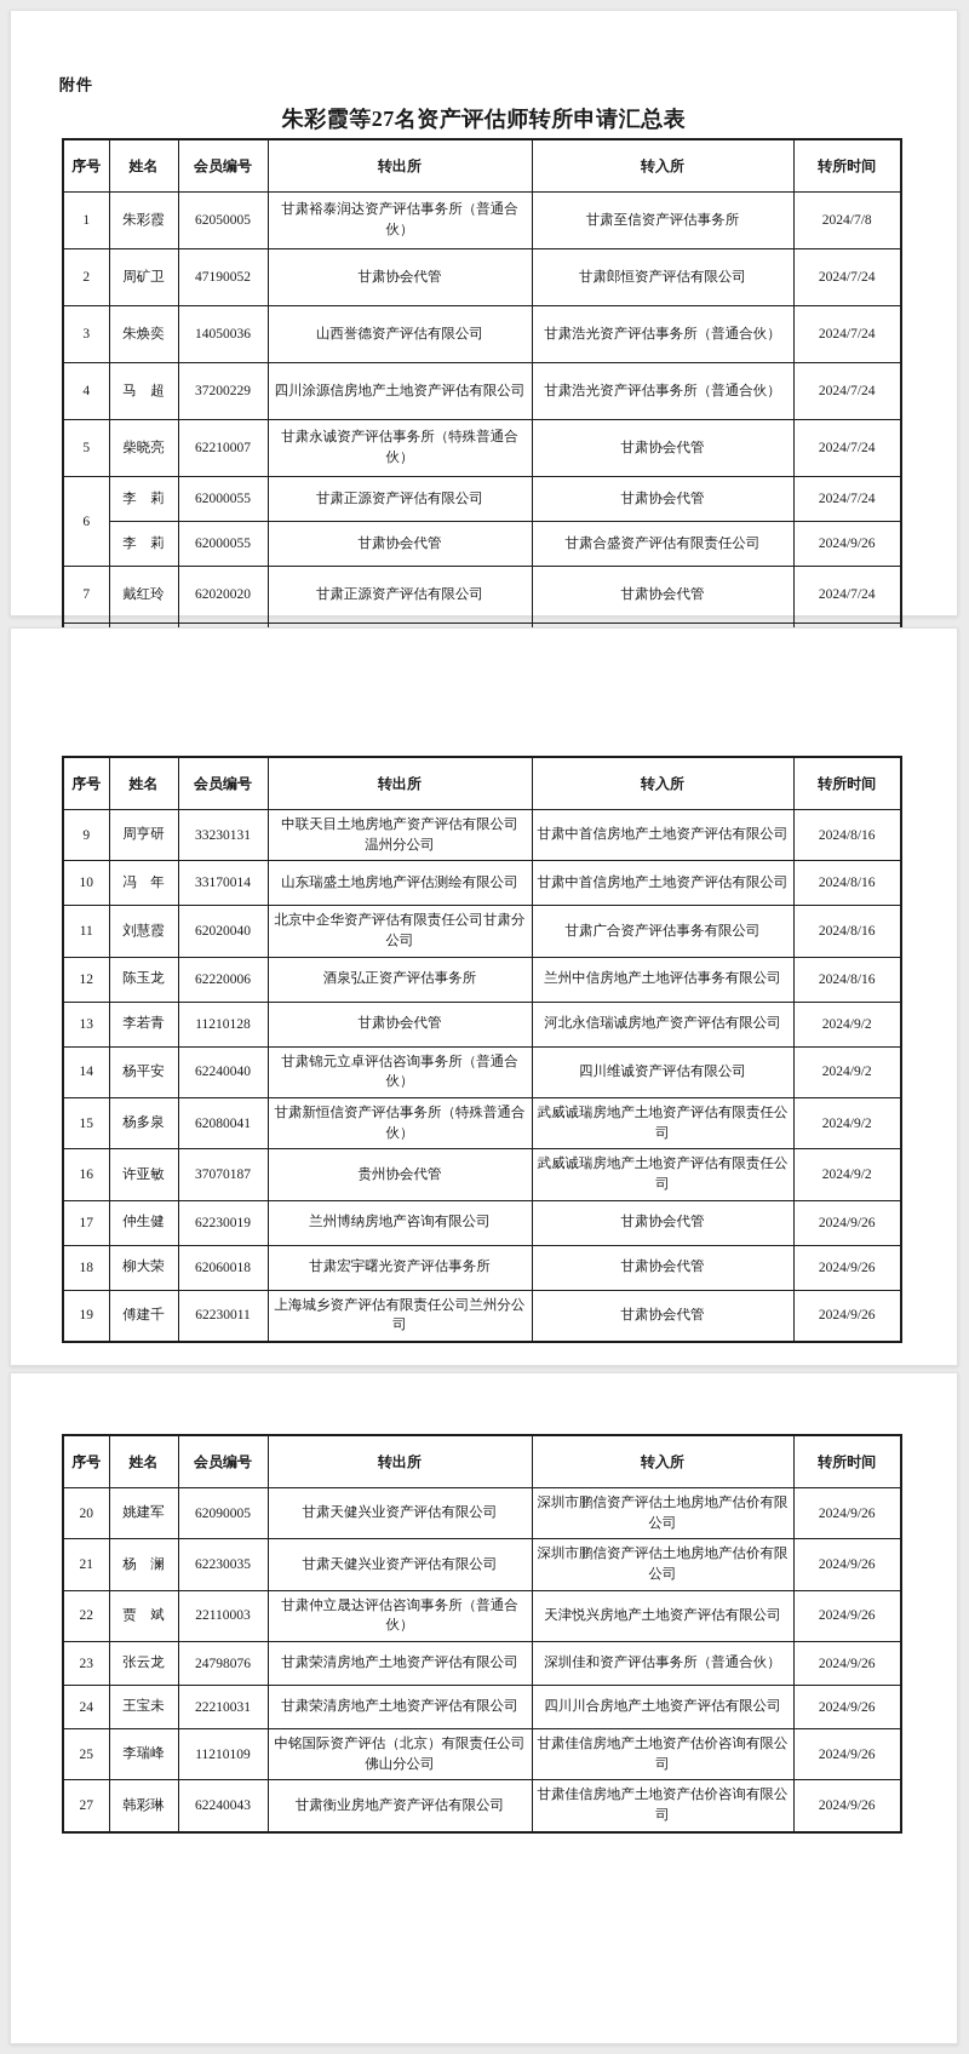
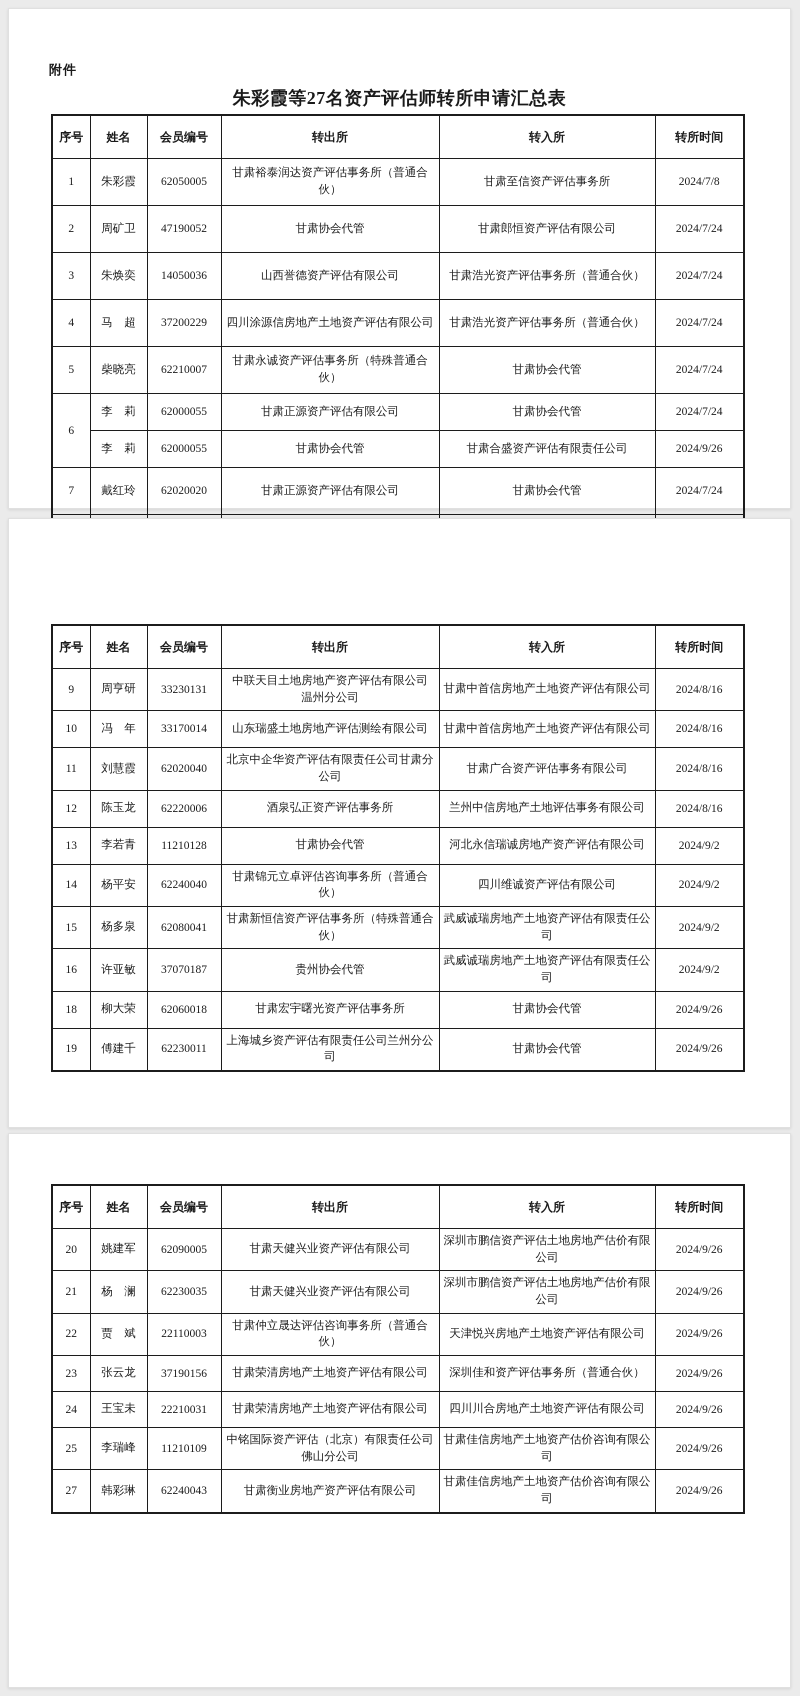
  附件
  朱彩霞等27名资产评估师转所申请汇总表
  序号	姓名	会员编号	转出所	转入所	转所时间
  1	朱彩霞	62050005	甘肃裕泰润达资产评估事务所（普通合伙）	甘肃至信资产评估事务所	2024/7/8
  2	周矿卫	47190052	甘肃协会代管	甘肃郎恒资产评估有限公司	2024/7/24
  3	朱焕奕	14050036	山西誉德资产评估有限公司	甘肃浩光资产评估事务所（普通合伙）	2024/7/24
  4	马 超	37200229	四川涂源信房地产土地资产评估有限公司	甘肃浩光资产评估事务所（普通合伙）	2024/7/24
  5	柴晓亮	62210007	甘肃永诚资产评估事务所（特殊普通合伙）	甘肃协会代管	2024/7/24
  6	李 莉	62000055	甘肃正源资产评估有限公司	甘肃协会代管	2024/7/24
  李 莉	62000055	甘肃协会代管	甘肃合盛资产评估有限责任公司	2024/9/26
  7	戴红玲	62020020	甘肃正源资产评估有限公司	甘肃协会代管	2024/7/24
  序号	姓名	会员编号	转出所	转入所	转所时间
  9	周亨研	33230131	中联天目土地房地产资产评估有限公司 温州分公司	甘肃中首信房地产土地资产评估有限公司	2024/8/16
  10	冯 年	33170014	山东瑞盛土地房地产评估测绘有限公司	甘肃中首信房地产土地资产评估有限公司	2024/8/16
  11	刘慧霞	62020040	北京中企华资产评估有限责任公司甘肃分公司	甘肃广合资产评估事务有限公司	2024/8/16
  12	陈玉龙	62220006	酒泉弘正资产评估事务所	兰州中信房地产土地评估事务有限公司	2024/8/16
  13	李若青	11210128	甘肃协会代管	河北永信瑞诚房地产资产评估有限公司	2024/9/2
  14	杨平安	62240040	甘肃锦元立卓评估咨询事务所（普通合伙）	四川维诚资产评估有限公司	2024/9/2
  15	杨多泉	62080041	甘肃新恒信资产评估事务所（特殊普通合伙）	武威诚瑞房地产土地资产评估有限责任公司	2024/9/2
  16	许亚敏	37070187	贵州协会代管	武威诚瑞房地产土地资产评估有限责任公司	2024/9/2
- 17	仲生健	62230019	兰州博纳房地产咨询有限公司	甘肃协会代管	2024/9/26
  18	柳大荣	62060018	甘肃宏宇曙光资产评估事务所	甘肃协会代管	2024/9/26
  19	傅建千	62230011	上海城乡资产评估有限责任公司兰州分公司	甘肃协会代管	2024/9/26
  序号	姓名	会员编号	转出所	转入所	转所时间
  20	姚建军	62090005	甘肃天健兴业资产评估有限公司	深圳市鹏信资产评估土地房地产估价有限公司	2024/9/26
  21	杨 澜	62230035	甘肃天健兴业资产评估有限公司	深圳市鹏信资产评估土地房地产估价有限公司	2024/9/26
  22	贾 斌	22110003	甘肃仲立晟达评估咨询事务所（普通合伙）	天津悦兴房地产土地资产评估有限公司	2024/9/26
- 23	张云龙	24798076	甘肃荣清房地产土地资产评估有限公司	深圳佳和资产评估事务所（普通合伙）	2024/9/26
+ 23	张云龙	37190156	甘肃荣清房地产土地资产评估有限公司	深圳佳和资产评估事务所（普通合伙）	2024/9/26
  24	王宝未	22210031	甘肃荣清房地产土地资产评估有限公司	四川川合房地产土地资产评估有限公司	2024/9/26
  25	李瑞峰	11210109	中铭国际资产评估（北京）有限责任公司 佛山分公司	甘肃佳信房地产土地资产估价咨询有限公司	2024/9/26
  27	韩彩琳	62240043	甘肃衡业房地产资产评估有限公司	甘肃佳信房地产土地资产估价咨询有限公司	2024/9/26
